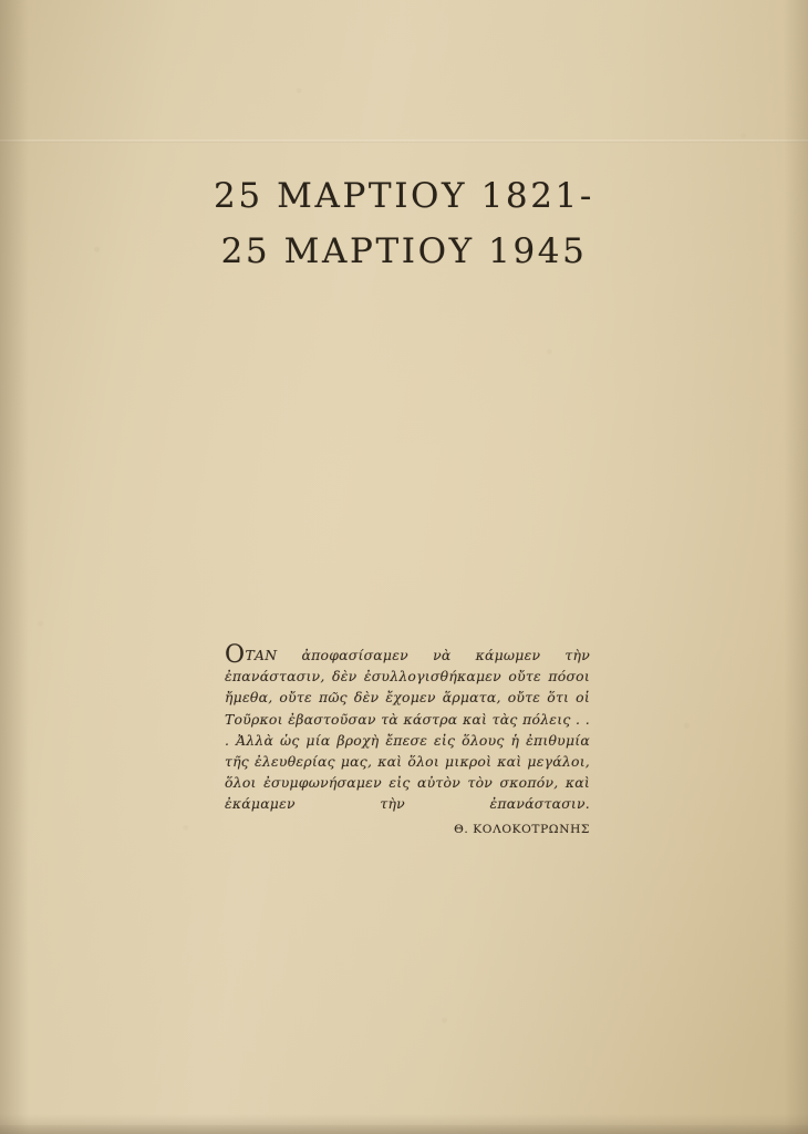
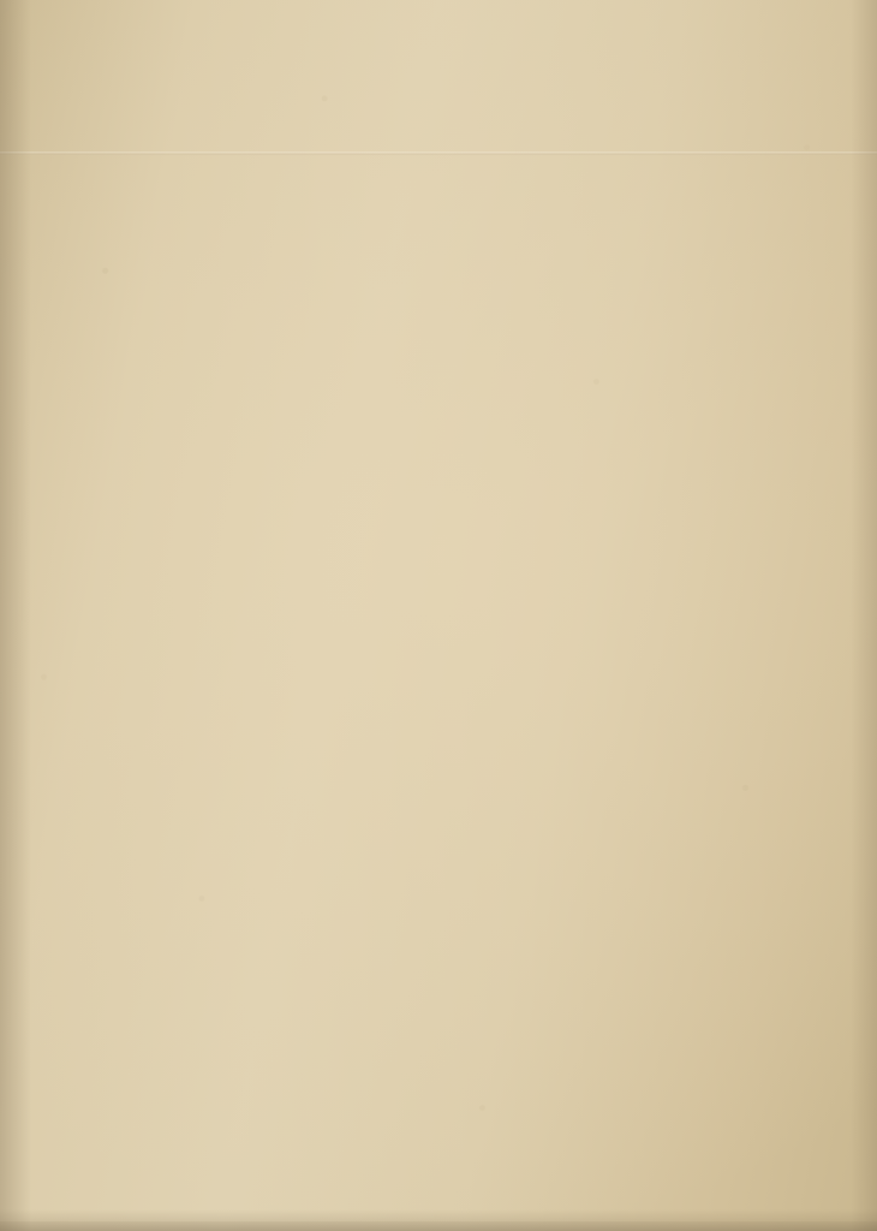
- 25 ΜΑΡΤΙΟΥ 1821-
- 25 ΜΑΡΤΙΟΥ 1945
- ΟΤΑΝ ἀποφασίσαμεν νὰ κάμωμεν τὴν ἐπανάστασιν, δὲν ἐσυλλογισθήκαμεν οὔτε πόσοι ἤμεθα, οὔτε πῶς δὲν ἔχομεν ἅρματα, οὔτε ὅτι οἱ Τοῦρκοι ἐβαστοῦσαν τὰ κάστρα καὶ τὰς πόλεις . . . Ἀλλὰ ὡς μία βροχὴ ἔπεσε εἰς ὅλους ἡ ἐπιθυμία τῆς ἐλευθερίας μας, καὶ ὅλοι μικροὶ καὶ μεγάλοι, ὅλοι ἐσυμφωνήσαμεν εἰς αὐτὸν τὸν σκοπόν, καὶ ἐκάμαμεν τὴν ἐπανάστασιν.
- Θ. ΚΟΛΟΚΟΤΡΩΝΗΣ
